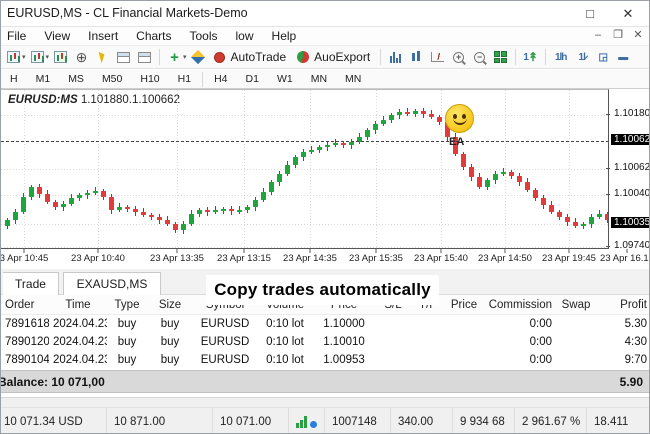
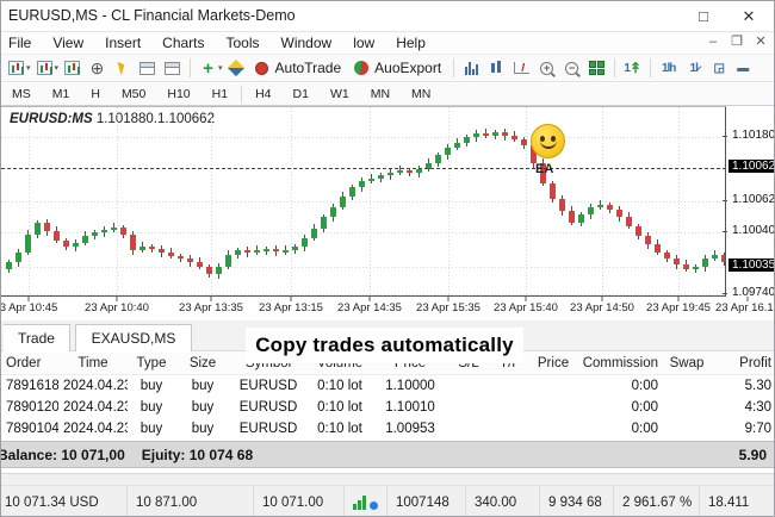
  EURUSD,MS - CL Financial Markets-Demo
  □
  ✕
  File
  View
  Insert
  Charts
  Tools
+ Window
  low
  Help
  –
  ❐
  ✕
  ⊕
  +
  AutoTrade
  AuoExport
  +
  −
  1
  ↟
  1lh
  1l̷
  ◲
  ▬
- H
+ MS
  M1
- MS
+ H
  M50
  H10
  H1
  H4
  D1
  W1
  MN
  MN
  EURUSD:MS 1.101880.1.10066
  EA
  1.10180
  1.10062
  1.10062
  1.10040
  1.10035
  1.09740
  3 Apr 10:45
  23 Apr 10:40
  23 Apr 13:35
  23 Apr 13:15
  23 Apr 14:35
  23 Apr 15:35
  23 Apr 15:40
  23 Apr 14:50
  23 Apr 19:45
  23 Apr 16.1
  Trade
  EXAUSD,MS
  Order
  Time
  Type
  Size
  Symbol
  Volume
  Price
  S/L
  T/P
  Price
  Commission
  Swap
  Profit
  7891618
  2024.04.2
  buy
  buy
  EURUSD
  0:10 lot
  1.10000
  0:00
  5.30
  7890120
  2024.04.2
  buy
  buy
  EURUSD
  0:10 lot
  1.10010
  0:00
  4:30
  7890104
  2024.04.2
  buy
  buy
  EURUSD
  0:10 lot
  1.00953
  0:00
  9:70
  Balance: 10 071,00
+ Ejuity: 10 074 68
  5.90
  Copy trades automatically
  10 071.34 USD
  10 871.00
  10 071.00
  1007148
  340.00
  9 934 68
  2 961.67 %
  18.411
